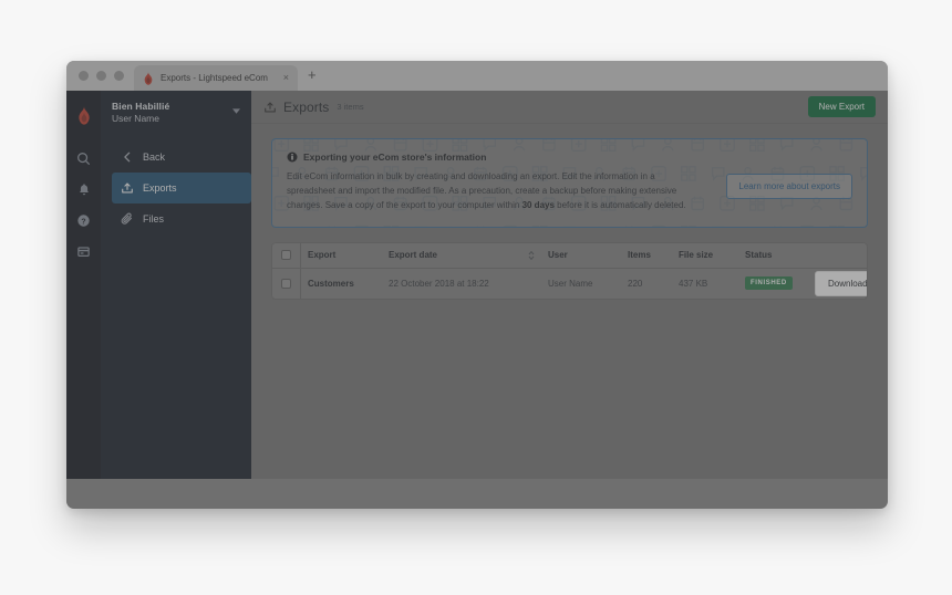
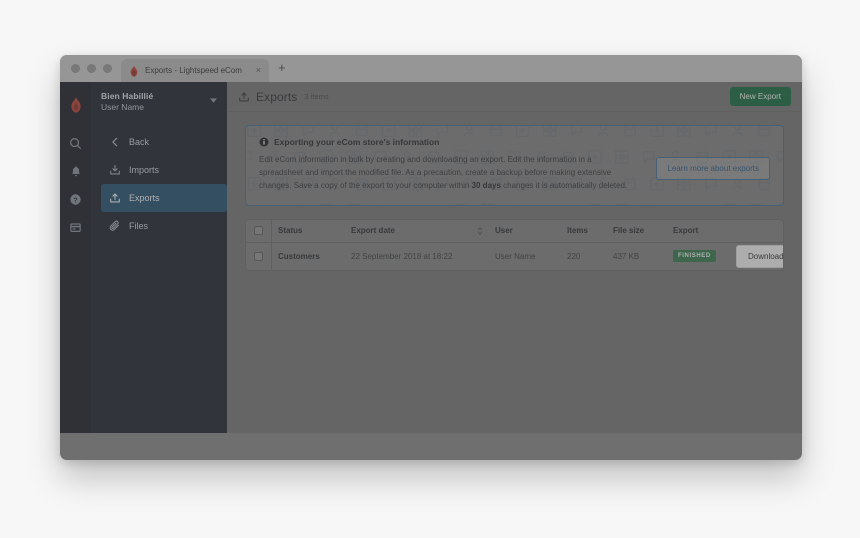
  Exports - Lightspeed eCom
  ×
  +
  Bien Habillié
  User Name
  Back
+ Imports
  Exports
  Files
  Exports
  New Export
  Exporting your eCom store's information
- Edit eCom information in bulk by creating and downloading an export. Edit the information in a spreadsheet and import the modified file. As a precaution, create a backup before making extensive changes. Save a copy of the export to your computer within 30 days before it is automatically deleted.
+ Edit eCom information in bulk by creating and downloading an export. Edit the information in a spreadsheet and import the modified file. As a precaution, create a backup before making extensive changes. Save a copy of the export to your computer within 30 days changes it is automatically deleted.
  Learn more about exports
- Export
+ Status
  Export date
  User
  Items
  File size
- Status
+ Export
  Customers
- 22 October 2018 at 18:22
+ 22 September 2018 at 18:22
  User Name
  220
  437 KB
  Download
